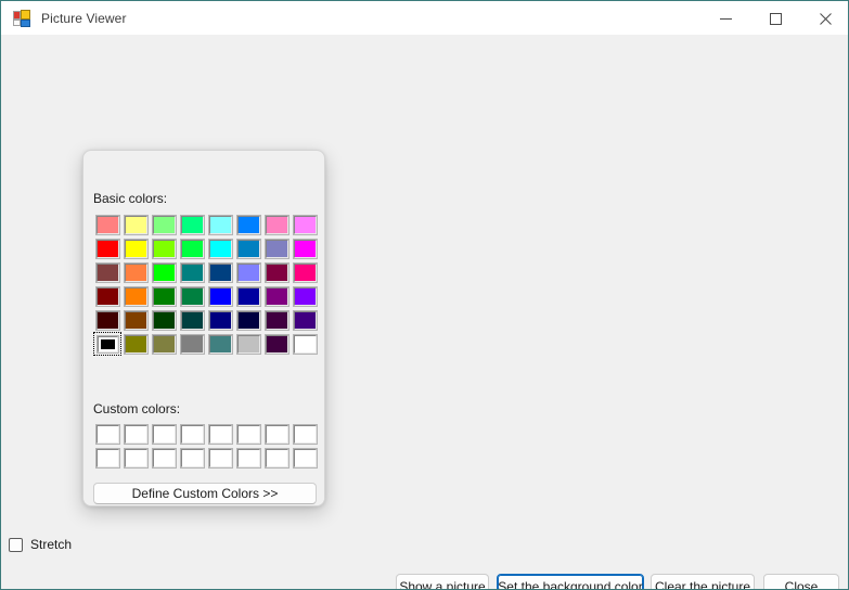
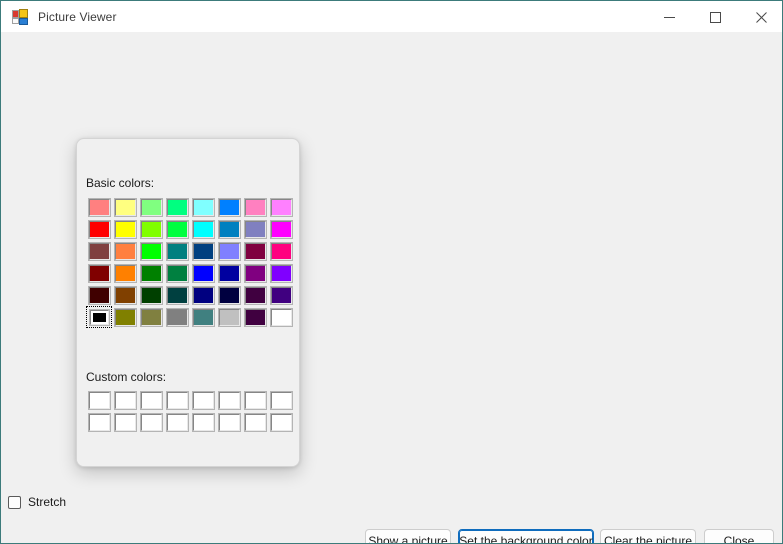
  Picture Viewer
  Stretch
  Show a picture
  Set the background color
  Clear the picture
  Close
  Basic colors:
  Custom colors:
- Define Custom Colors >>
